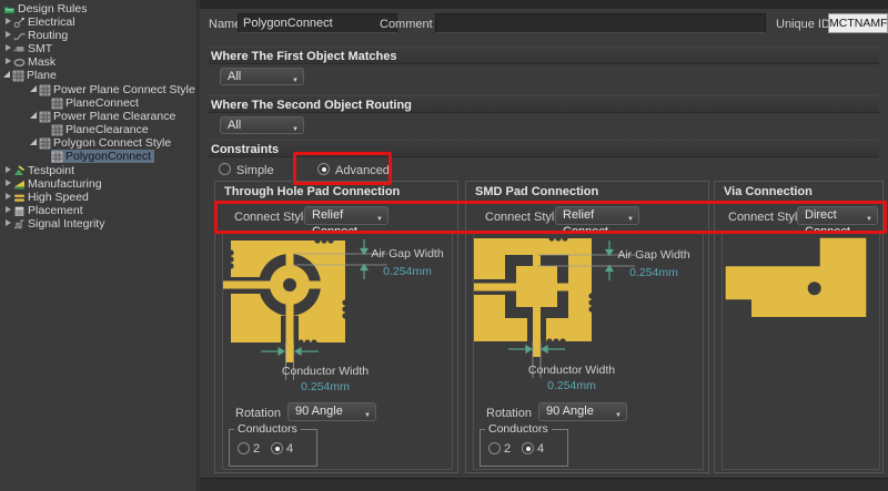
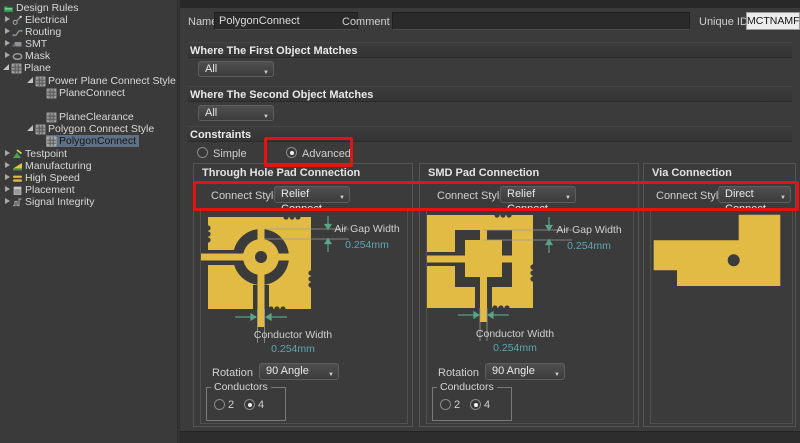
  Design Rules
  Electrical
  Routing
  SMT
  Mask
  Plane
  Power Plane Connect Style
  PlaneConnect
- Power Plane Clearance
  PlaneClearance
  Polygon Connect Style
  PolygonConnect
  Testpoint
  Manufacturing
  High Speed
  Placement
  Signal Integrity
  Nam
  PolygonConnect
  Comment
  Unique ID
  MCTNAMF
  Where The First Object Matches
  All
- Where The Second Object Routing
+ Where The Second Object Matches
  All
  Constraints
  Simple
  Advanced
  Through Hole Pad Connection
  Connect Styl
  Relief Connect
  Air Gap Width
  0.254mm
  Conductor Width
  0.254mm
  Rotation
  90 Angle
  Conductors
  2
  4
  SMD Pad Connection
  Connect Styl
  Relief Connect
  Air Gap Width
  0.254mm
  Conductor Width
  0.254mm
  Rotation
  90 Angle
  Conductors
  2
  4
  Via Connection
  Connect Sty
  Direct Connect
